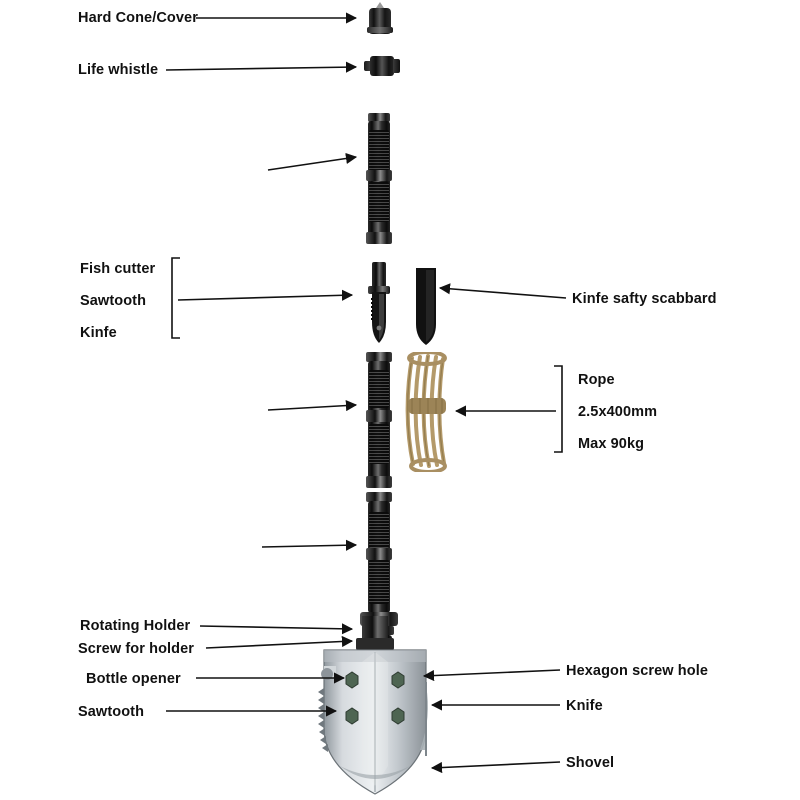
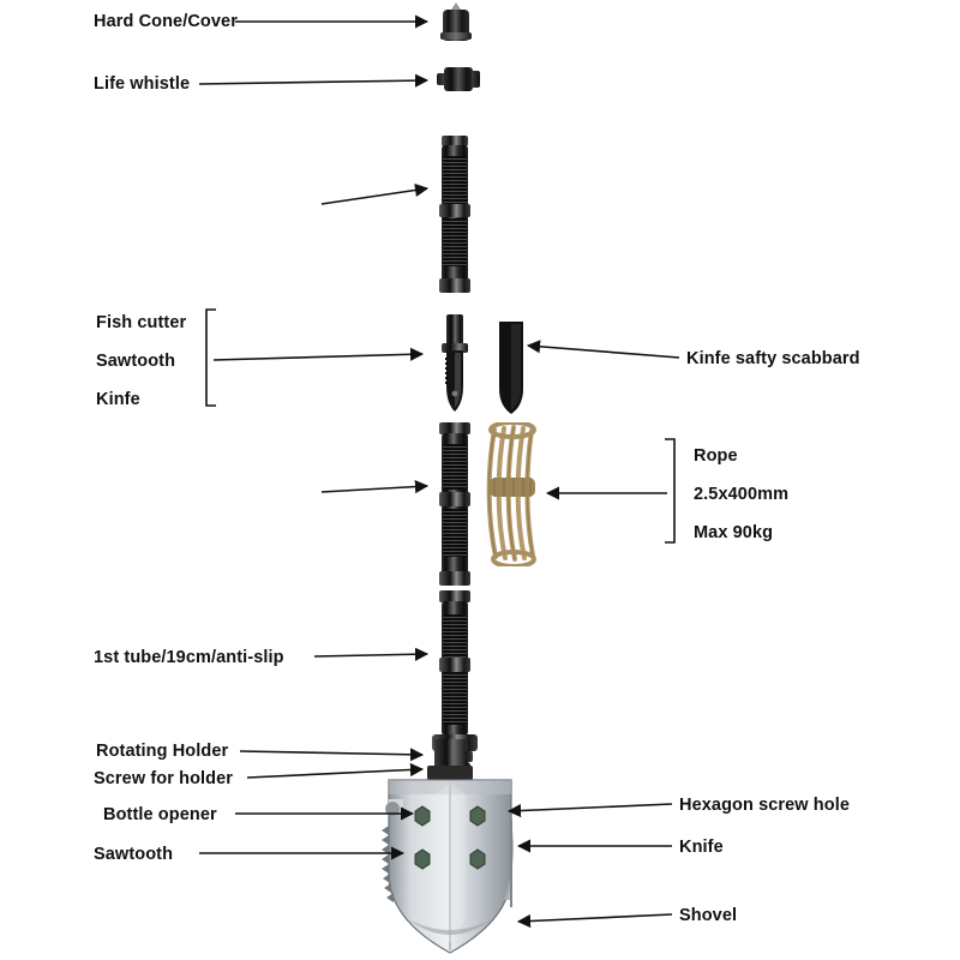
  Hard Cone/Cover
  Life whistle
  Fish cutter
  Sawtooth
  Kinfe
+ 1st tube/19cm/anti-slip
  Rotating Holder
  Screw for holder
  Bottle opener
  Sawtooth
  Kinfe safty scabbard
  Rope
  2.5x400mm
  Max 90kg
  Hexagon screw hole
  Knife
  Shovel
